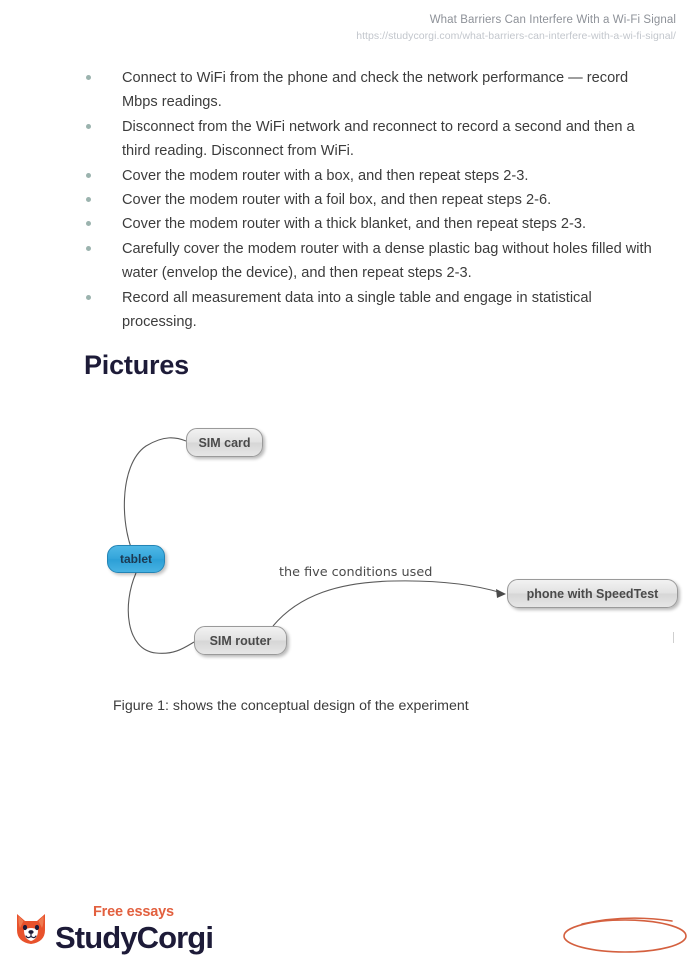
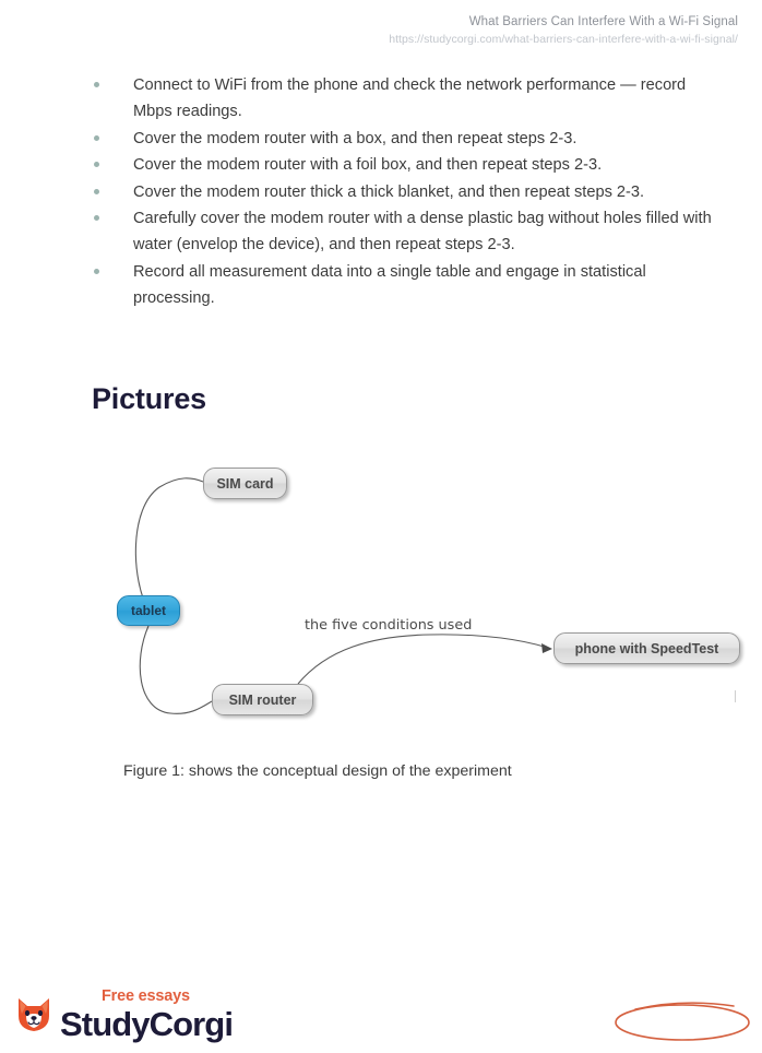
  What Barriers Can Interfere With a Wi-Fi Signal
  https://studycorgi.com/what-barriers-can-interfere-with-a-wi-fi-signal/
  Connect to WiFi from the phone and check the network performance — record Mbps readings.
- Disconnect from the WiFi network and reconnect to record a second and then a third reading. Disconnect from WiFi.
  Cover the modem router with a box, and then repeat steps 2-3.
- Cover the modem router with a foil box, and then repeat steps 2-6.
+ Cover the modem router with a foil box, and then repeat steps 2-3.
- Cover the modem router with a thick blanket, and then repeat steps 2-3.
+ Cover the modem router thick a thick blanket, and then repeat steps 2-3.
  Carefully cover the modem router with a dense plastic bag without holes filled with water (envelop the device), and then repeat steps 2-3.
  Record all measurement data into a single table and engage in statistical processing.
  Pictures
  SIM card
  tablet
  SIM router
  phone with SpeedTest
  the five conditions used
  Figure 1: shows the conceptual design of the experiment
  Free essays
  StudyCorgi
